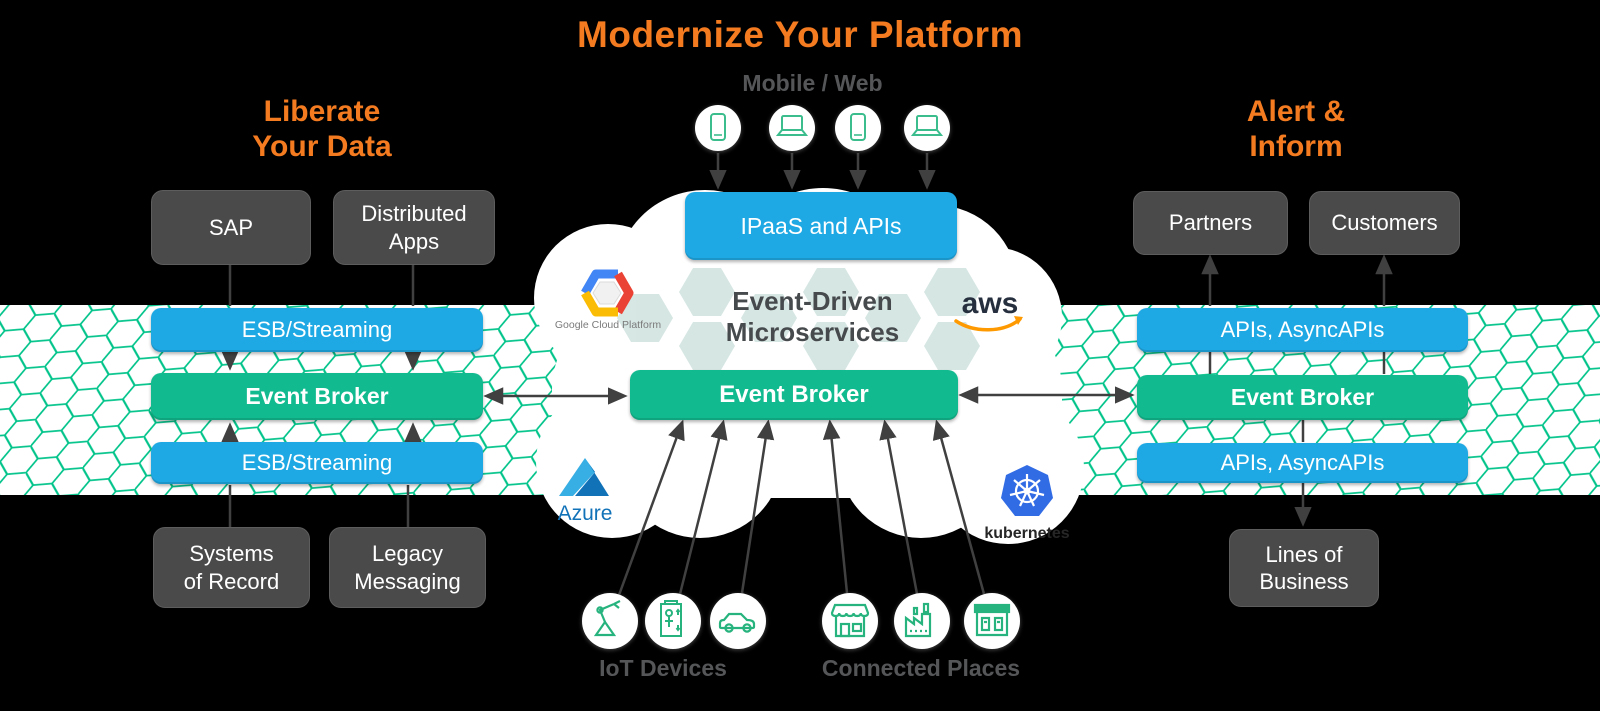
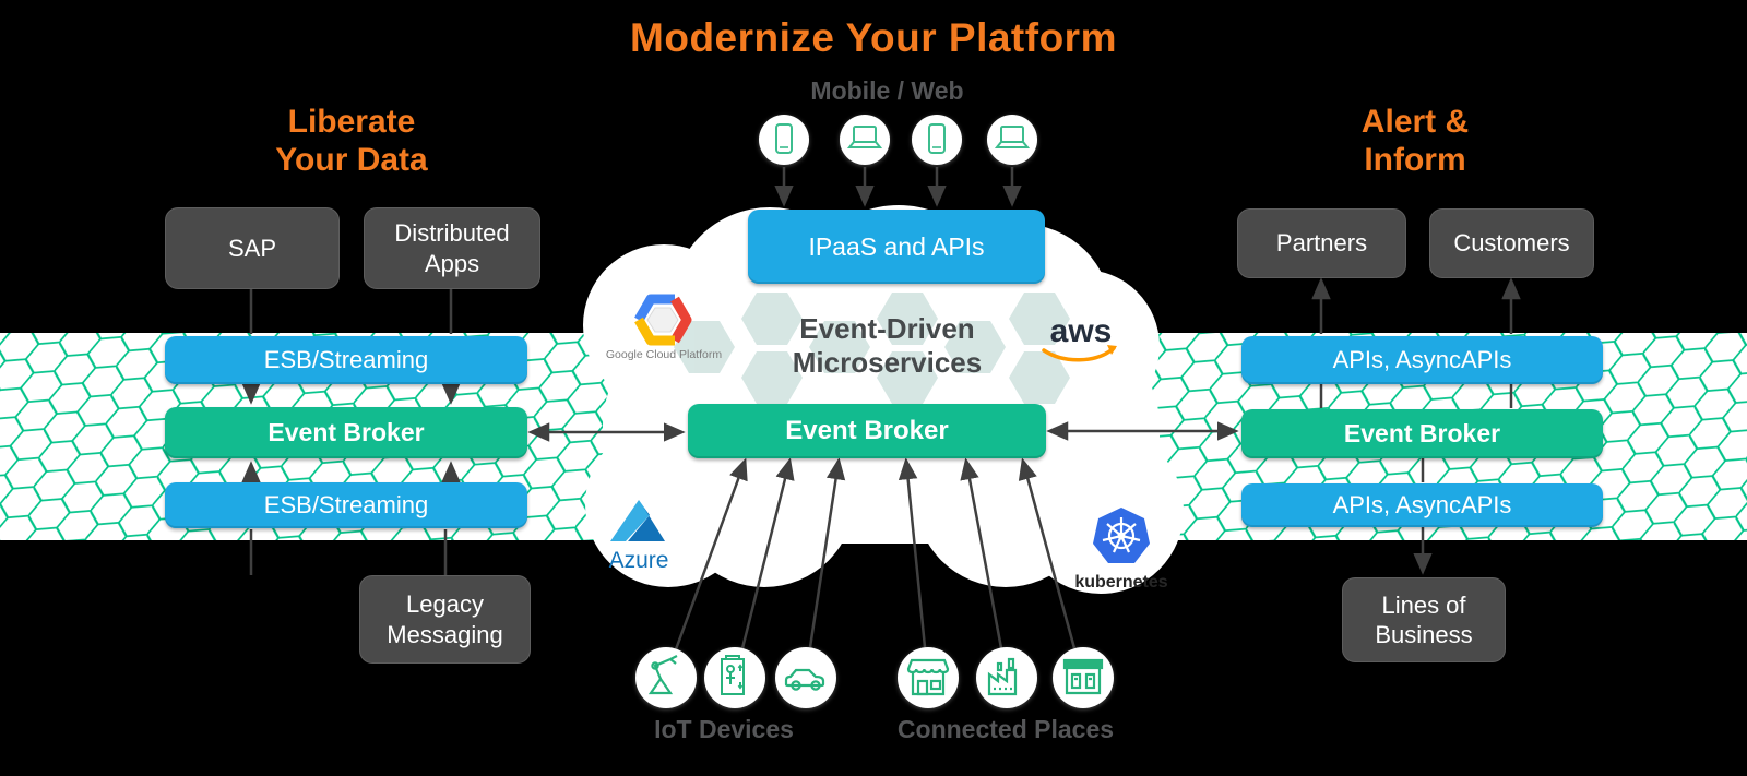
  Modernize Your Platform
  Liberate
  Your Data
  Alert &
  Inform
  Mobile / Web
  Google Cloud Platform
  aws
  Azure
  kubernetes
  Event-Driven
  Microservices
  IPaaS and APIs
  Event Broker
  SAP
  Distributed
  Apps
  ESB/Streaming
  Event Broker
  ESB/Streaming
- Systems
- of Record
  Legacy
  Messaging
  Partners
  Customers
  APIs, AsyncAPIs
  Event Broker
  APIs, AsyncAPIs
  Lines of
  Business
  IoT Devices
  Connected Places
